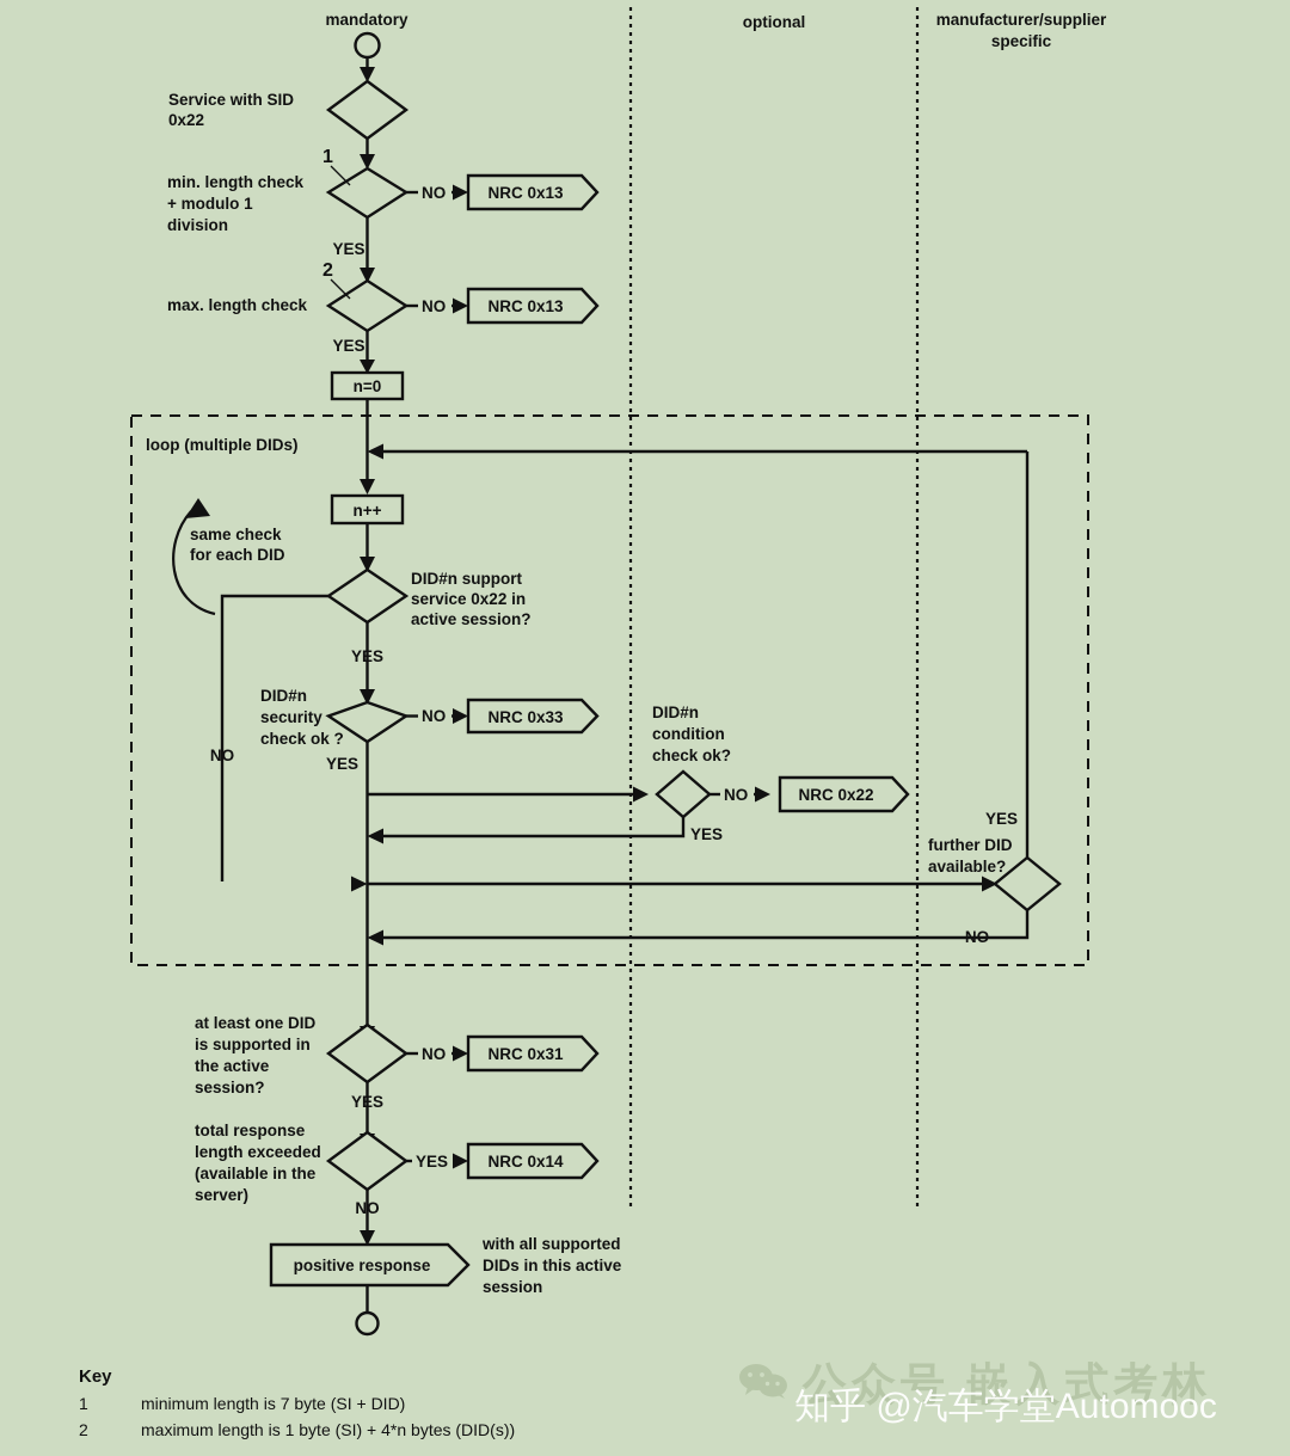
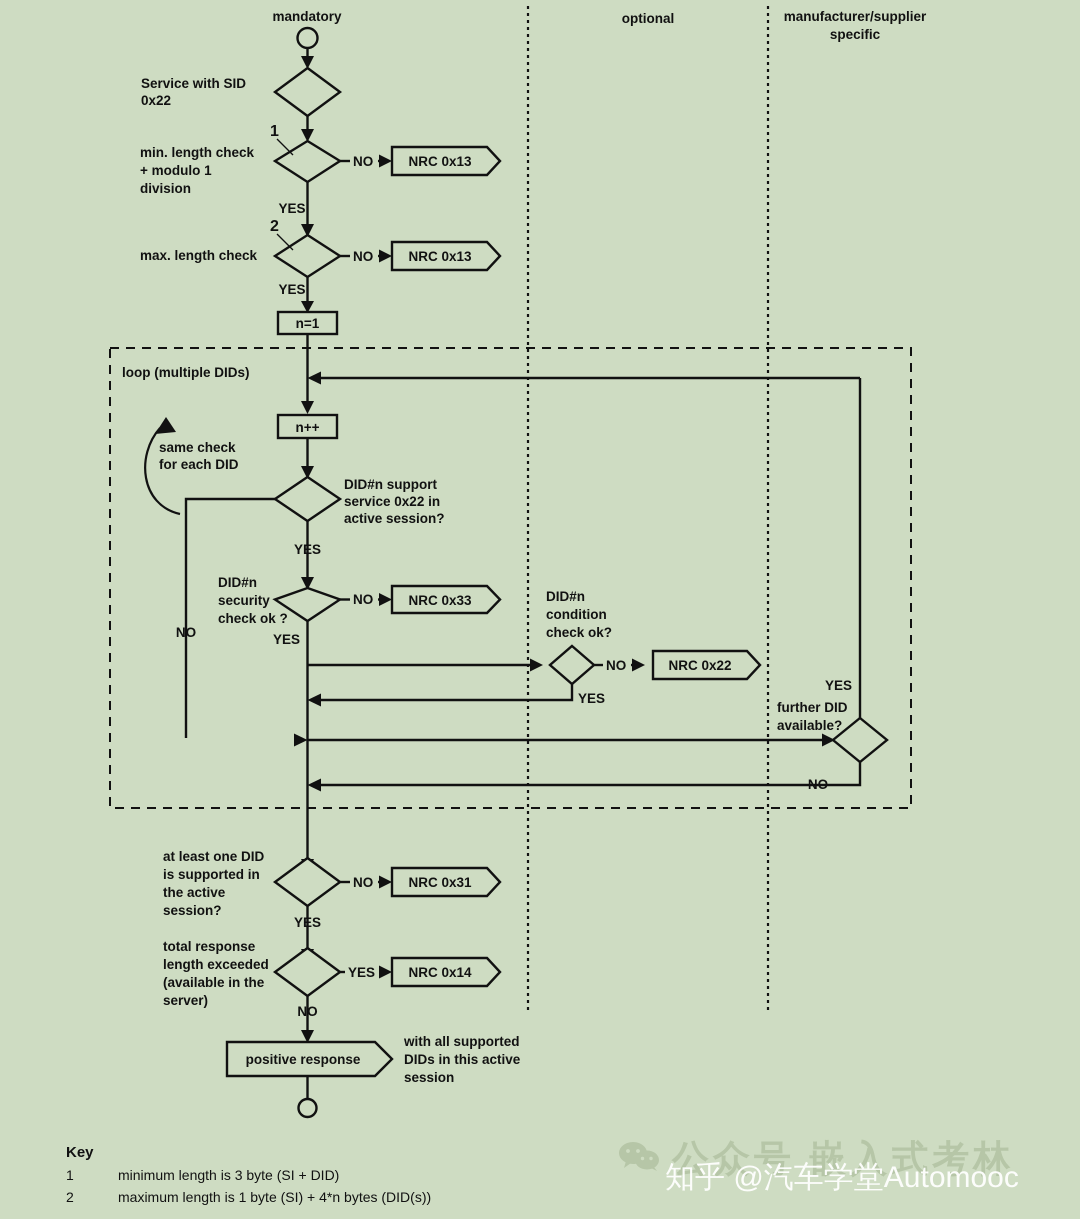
  mandatory
  optional
  manufacturer/supplier
  specific
  loop (multiple DIDs)
  Service with SID
  0x22
  min. length check
  + modulo 1
  division
  1
  NO
  NRC 0x13
  YES
  max. length check
  2
  NO
  NRC 0x13
  YES
- n=0
+ n=1
  n++
  same check
  for each DID
  DID#n support
  service 0x22 in
  active session?
  NO
  YES
  DID#n
  security
  check ok ?
  NO
  NRC 0x33
  YES
  DID#n
  condition
  check ok?
  NO
  NRC 0x22
  YES
  further DID
  available?
  YES
  NO
  at least one DID
  is supported in
  the active
  session?
  NO
  NRC 0x31
  YES
  total response
  length exceeded
  (available in the
  server)
  YES
  NRC 0x14
  NO
  positive response
  with all supported
  DIDs in this active
  session
  Key
  1
- minimum length is 7 byte (SI + DID)
+ minimum length is 3 byte (SI + DID)
  2
  maximum length is 1 byte (SI) + 4*n bytes (DID(s))
  公众号 嵌入式考林
  知乎 @汽车学堂Automooc
